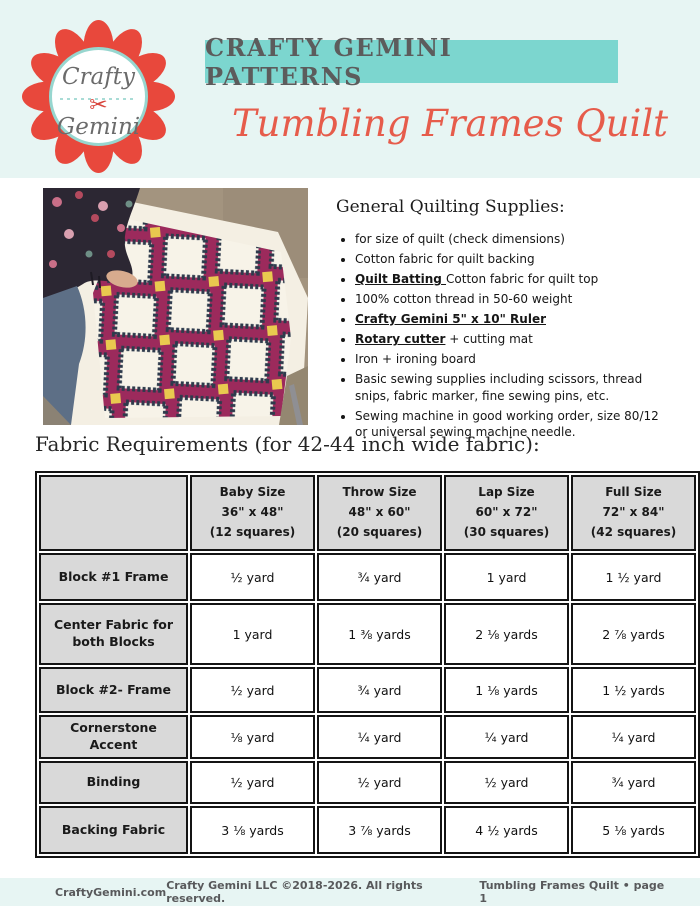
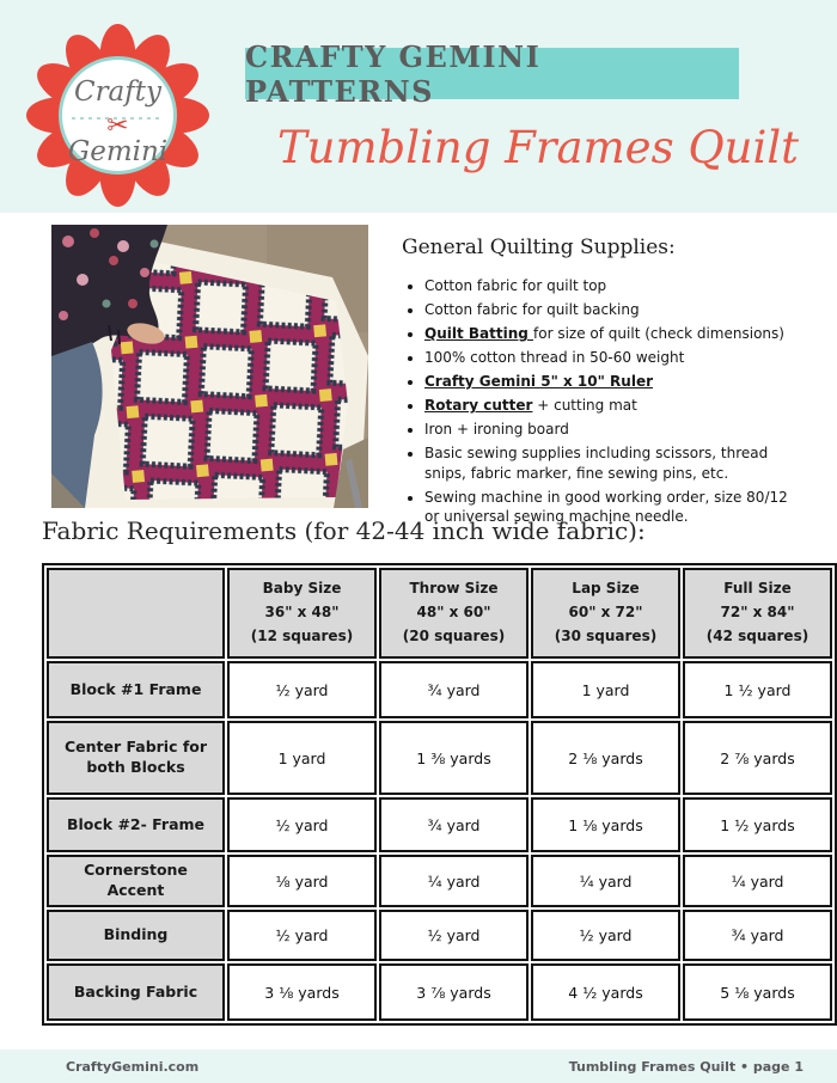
  Crafty
  Gemini
  ✂
  CRAFTY GEMINI PATTERNS
  Tumbling Frames Quilt
  General Quilting Supplies:
- for size of quilt (check dimensions)
+ Cotton fabric for quilt top
  Cotton fabric for quilt backing
- Quilt Batting Cotton fabric for quilt top
+ Quilt Batting for size of quilt (check dimensions)
  100% cotton thread in 50-60 weight
  Crafty Gemini 5" x 10" Ruler
  Rotary cutter + cutting mat
  Iron + ironing board
  Basic sewing supplies including scissors, thread snips, fabric marker, fine sewing pins, etc.
  Sewing machine in good working order, size 80/12 or universal sewing machine needle.
  Fabric Requirements (for 42-44 inch wide fabric):
  	Baby Size36" x 48"(12 squares)	Throw Size48" x 60"(20 squares)	Lap Size60" x 72"(30 squares)	Full Size72" x 84"(42 squares)
  Block #1 Frame	½ yard	¾ yard	1 yard	1 ½ yard
  Center Fabric for both Blocks	1 yard	1 ⅜ yards	2 ⅛ yards	2 ⅞ yards
  Block #2- Frame	½ yard	¾ yard	1 ⅛ yards	1 ½ yards
  Cornerstone Accent	⅛ yard	¼ yard	¼ yard	¼ yard
  Binding	½ yard	½ yard	½ yard	¾ yard
  Backing Fabric	3 ⅛ yards	3 ⅞ yards	4 ½ yards	5 ⅛ yards
  CraftyGemini.com
- Crafty Gemini LLC ©2018-2026. All rights reserved.
  Tumbling Frames Quilt • page 1
